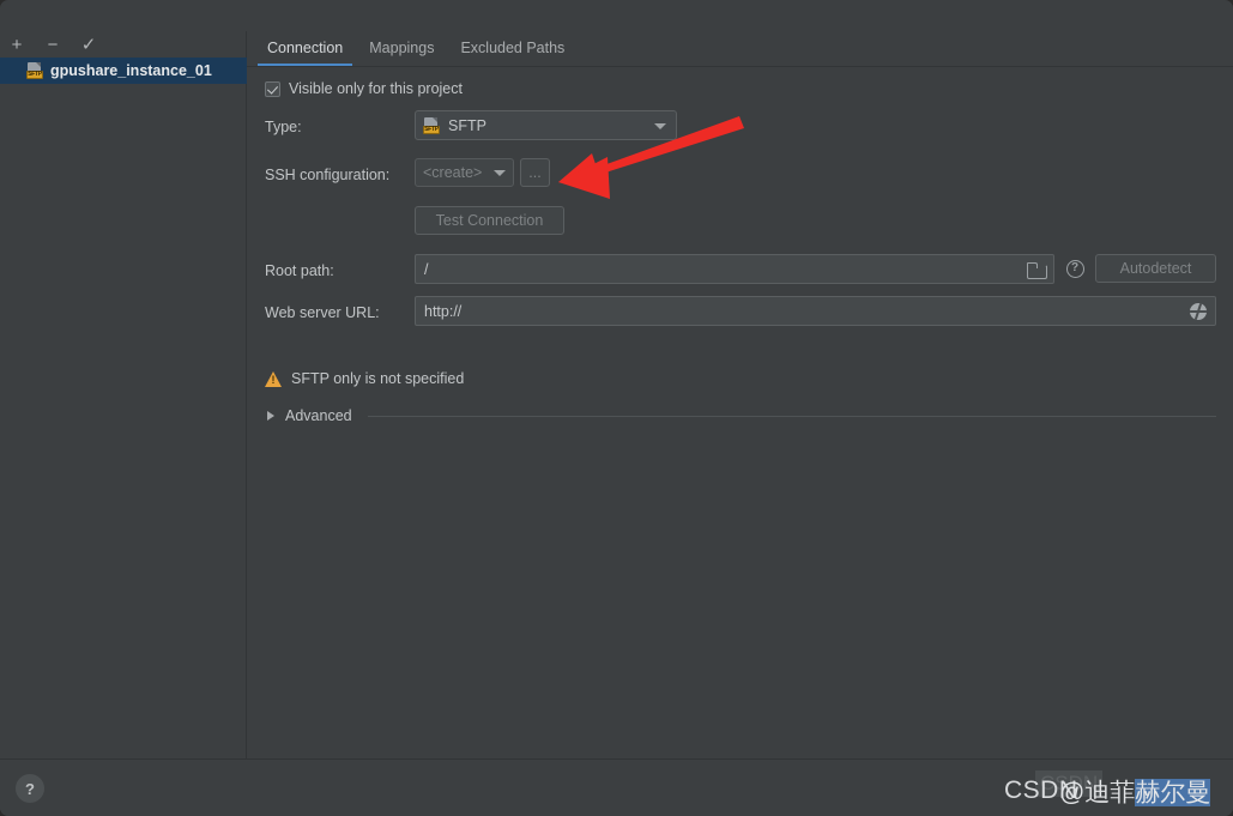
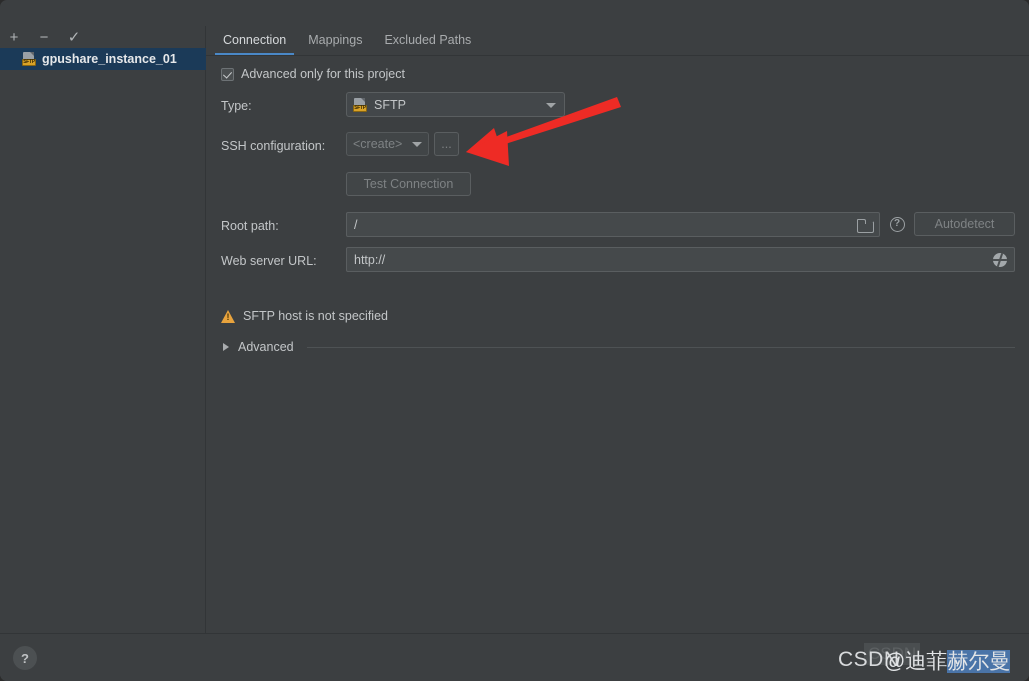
  +
  −
  ✓
  gpushare_instance_01
  Connection
  Mappings
  Excluded Paths
- Visible only for this project
+ Advanced only for this project
  Type:
  SFTP
  SSH configuration:
  <create>
  ...
  Test Connection
  Root path:
  /
  ?
  Autodetect
  Web server URL:
  http://
  !
- SFTP only is not specified
+ SFTP host is not specified
  Advanced
  ?
  CSDN
  CSDN
  @迪菲赫尔曼
